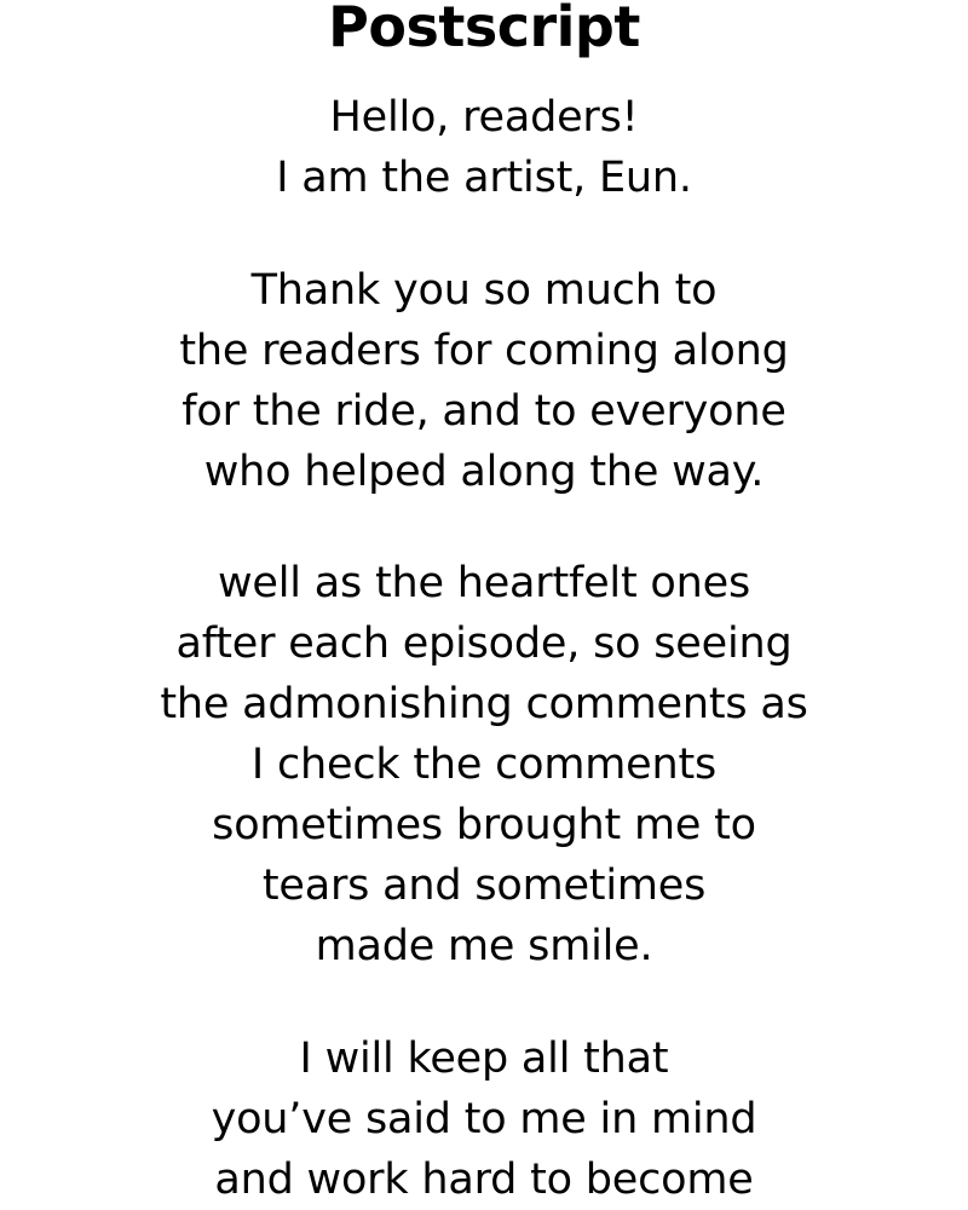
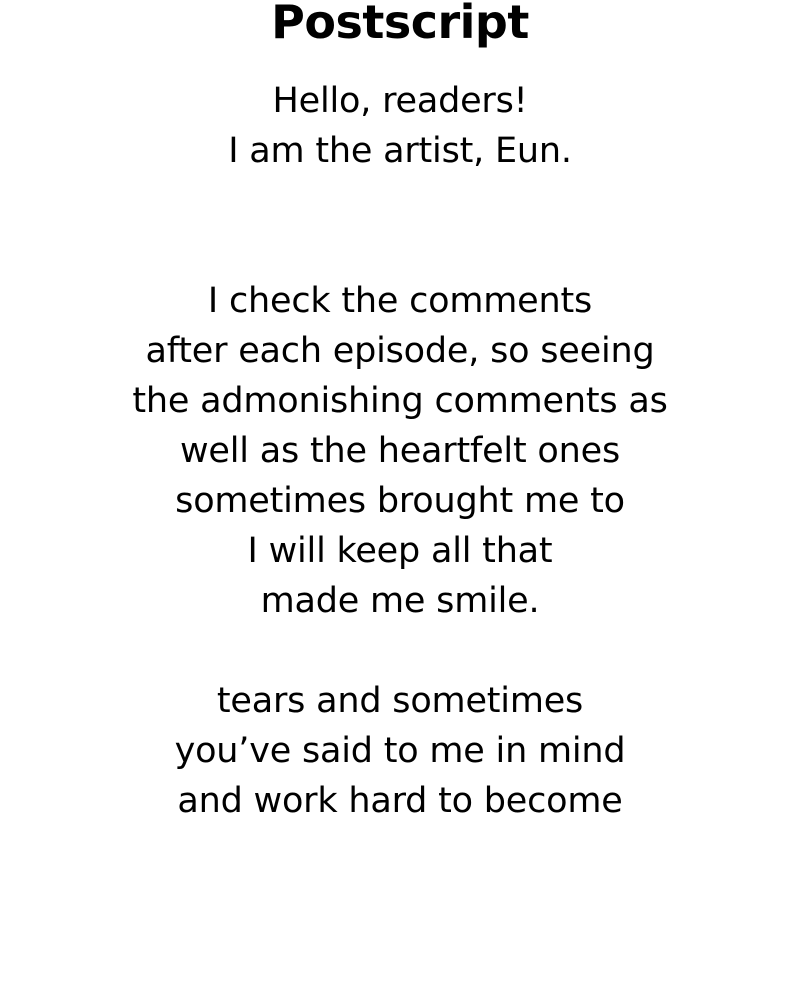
  Postscript
  Hello, readers!
  I am the artist, Eun.
- Thank you so much to
- the readers for coming along
- for the ride, and to everyone
- who helped along the way.
- well as the heartfelt ones
+ I check the comments
  after each episode, so seeing
  the admonishing comments as
- I check the comments
+ well as the heartfelt ones
  sometimes brought me to
- tears and sometimes
+ I will keep all that
  made me smile.
- I will keep all that
+ tears and sometimes
  you’ve said to me in mind
  and work hard to become
